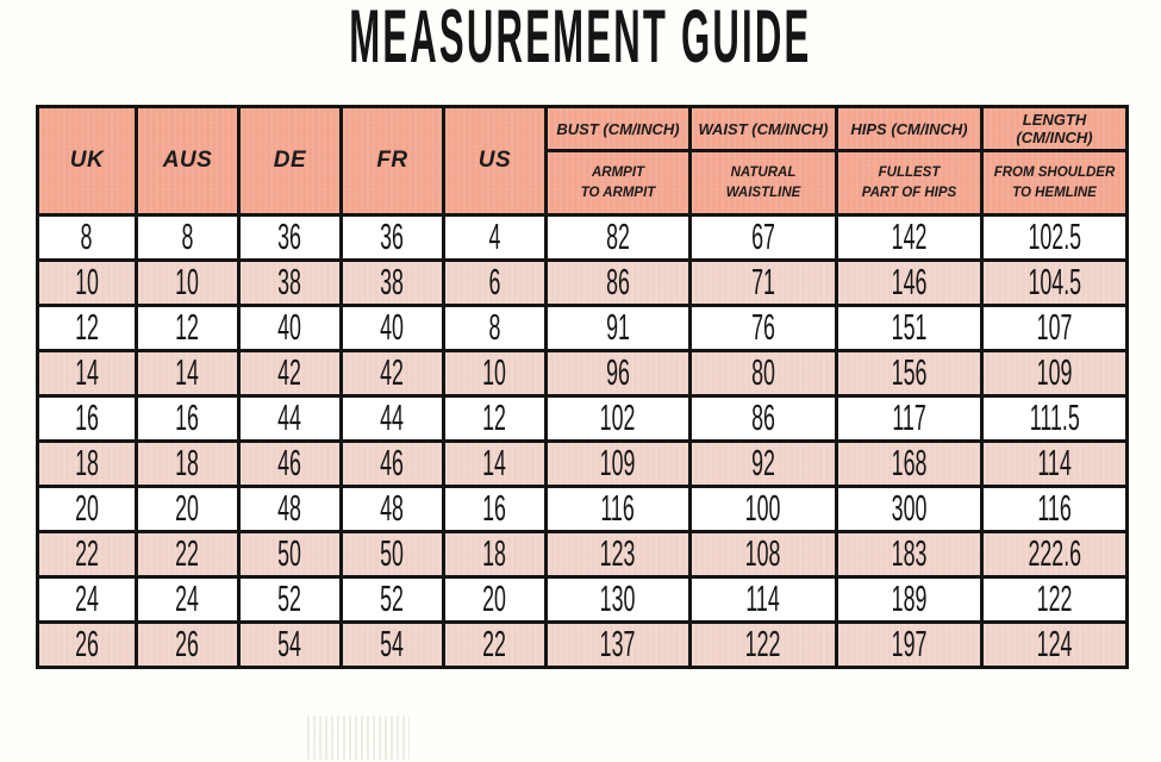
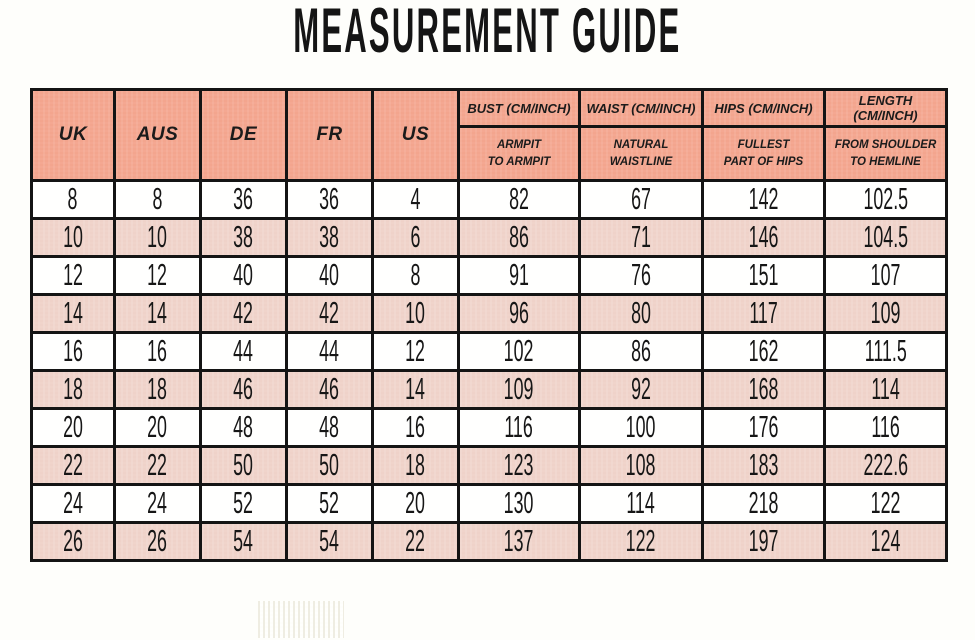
  MEASUREMENT GUIDE
  UK	AUS	DE	FR	US	BUST (CM/INCH)	WAIST (CM/INCH)	HIPS (CM/INCH)	LENGTH (CM/INCH)
  ARMPIT TO ARMPIT	NATURAL WAISTLINE	FULLEST PART OF HIPS	FROM SHOULDER TO HEMLINE
  8	8	36	36	4	82	67	142	102.5
  10	10	38	38	6	86	71	146	104.5
  12	12	40	40	8	91	76	151	107
- 14	14	42	42	10	96	80	156	109
+ 14	14	42	42	10	96	80	117	109
- 16	16	44	44	12	102	86	117	111.5
+ 16	16	44	44	12	102	86	162	111.5
  18	18	46	46	14	109	92	168	114
- 20	20	48	48	16	116	100	300	116
+ 20	20	48	48	16	116	100	176	116
  22	22	50	50	18	123	108	183	222.6
- 24	24	52	52	20	130	114	189	122
+ 24	24	52	52	20	130	114	218	122
  26	26	54	54	22	137	122	197	124
